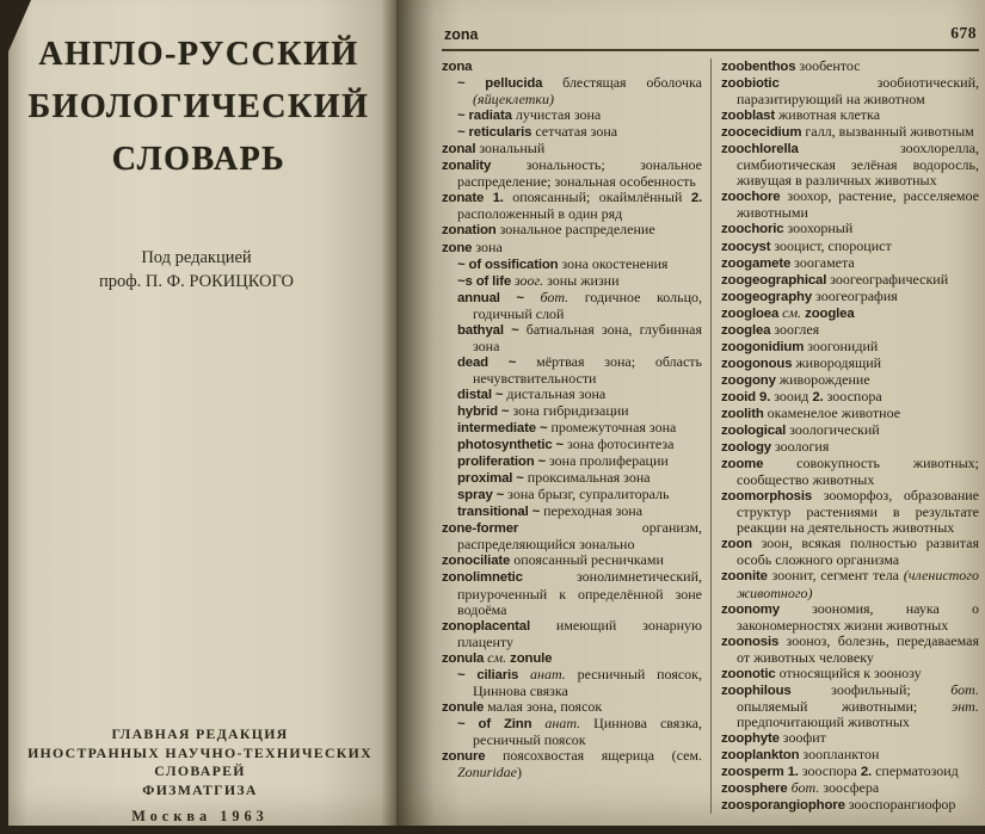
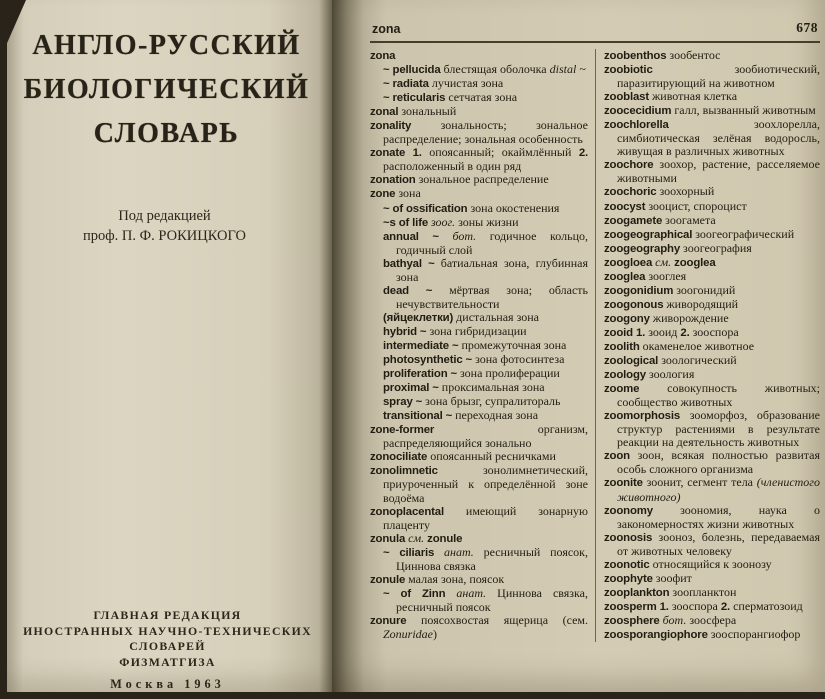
  АНГЛО-РУССКИЙ
  БИОЛОГИЧЕСКИЙ
  СЛОВАРЬ
  Под редакцией
  проф. П. Ф. РОКИЦКОГО
  ГЛАВНАЯ РЕДАКЦИЯ
  ИНОСТРАННЫХ НАУЧНО-ТЕХНИЧЕСКИХ СЛОВАРЕЙ
  ФИЗМАТГИЗА
  Москва 1963
  zona
  678
  zona
- ~ pellucida блестящая оболочка (яйцеклетки)
+ ~ pellucida блестящая оболочка distal ~
  ~ radiata лучистая зона
  ~ reticularis сетчатая зона
  zonal зональный
  zonality зональность; зональное распределение; зональная особенность
  zonate 1. опоясанный; окаймлённый 2. расположенный в один ряд
  zonation зональное распределение
  zone зона
  ~ of ossification зона окостенения
  ~s of life зоог. зоны жизни
  annual ~ бот. годичное кольцо, годичный слой
  bathyal ~ батиальная зона, глубинная зона
  dead ~ мёртвая зона; область нечувствительности
- distal ~ дистальная зона
+ (яйцеклетки) дистальная зона
  hybrid ~ зона гибридизации
  intermediate ~ промежуточная зона
  photosynthetic ~ зона фотосинтеза
  proliferation ~ зона пролиферации
  proximal ~ проксимальная зона
  spray ~ зона брызг, супралитораль
  transitional ~ переходная зона
  zone-former организм, распределяющийся зонально
  zonociliate опоясанный ресничками
  zonolimnetic зонолимнетический, приуроченный к определённой зоне водоёма
  zonoplacental имеющий зонарную плаценту
  zonula см. zonule
  ~ ciliaris анат. ресничный поясок, Циннова связка
  zonule малая зона, поясок
  ~ of Zinn анат. Циннова связка, ресничный поясок
  zonure поясохвостая ящерица (сем. Zonuridae)
  zoobenthos зообентос
  zoobiotic зообиотический, паразитирующий на животном
  zooblast животная клетка
  zoocecidium галл, вызванный животным
  zoochlorella зоохлорелла, симбиотическая зелёная водоросль, живущая в различных животных
  zoochore зоохор, растение, расселяемое животными
  zoochoric зоохорный
  zoocyst зооцист, спороцист
  zoogamete зоогамета
  zoogeographical зоогеографический
  zoogeography зоогеография
  zoogloea см. zooglea
  zooglea зооглея
  zoogonidium зоогонидий
  zoogonous живородящий
  zoogony живорождение
- zooid 9. зооид 2. зооспора
+ zooid 1. зооид 2. зооспора
  zoolith окаменелое животное
  zoological зоологический
  zoology зоология
  zoome совокупность животных; сообщество животных
  zoomorphosis зооморфоз, образование структур растениями в результате реакции на деятельность животных
  zoon зоон, всякая полностью развитая особь сложного организма
  zoonite зоонит, сегмент тела (членистого животного)
  zoonomy зоономия, наука о закономерностях жизни животных
  zoonosis зооноз, болезнь, передаваемая от животных человеку
  zoonotic относящийся к зоонозу
- zoophilous зоофильный; бот. опыляемый животными; энт. предпочитающий животных
  zoophyte зоофит
  zooplankton зоопланктон
  zoosperm 1. зооспора 2. сперматозоид
  zoosphere бот. зоосфера
  zoosporangiophore зооспорангиофор
